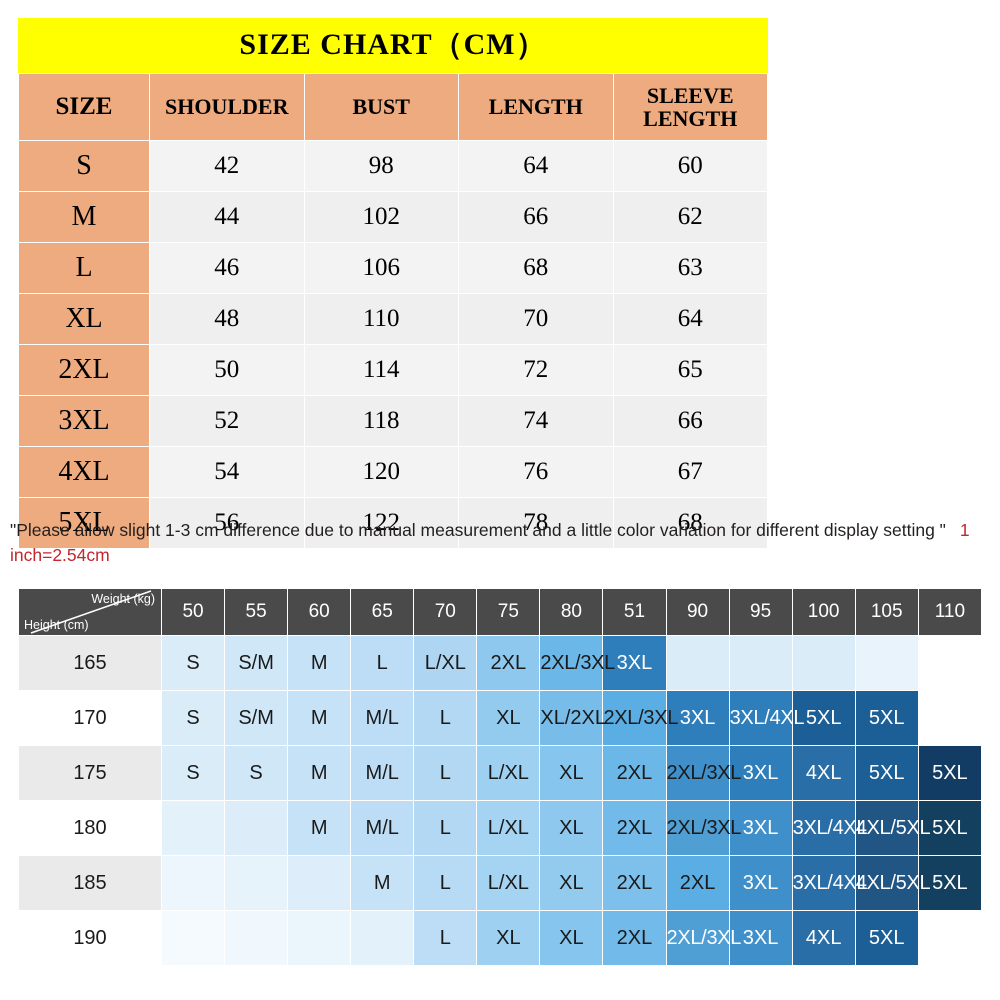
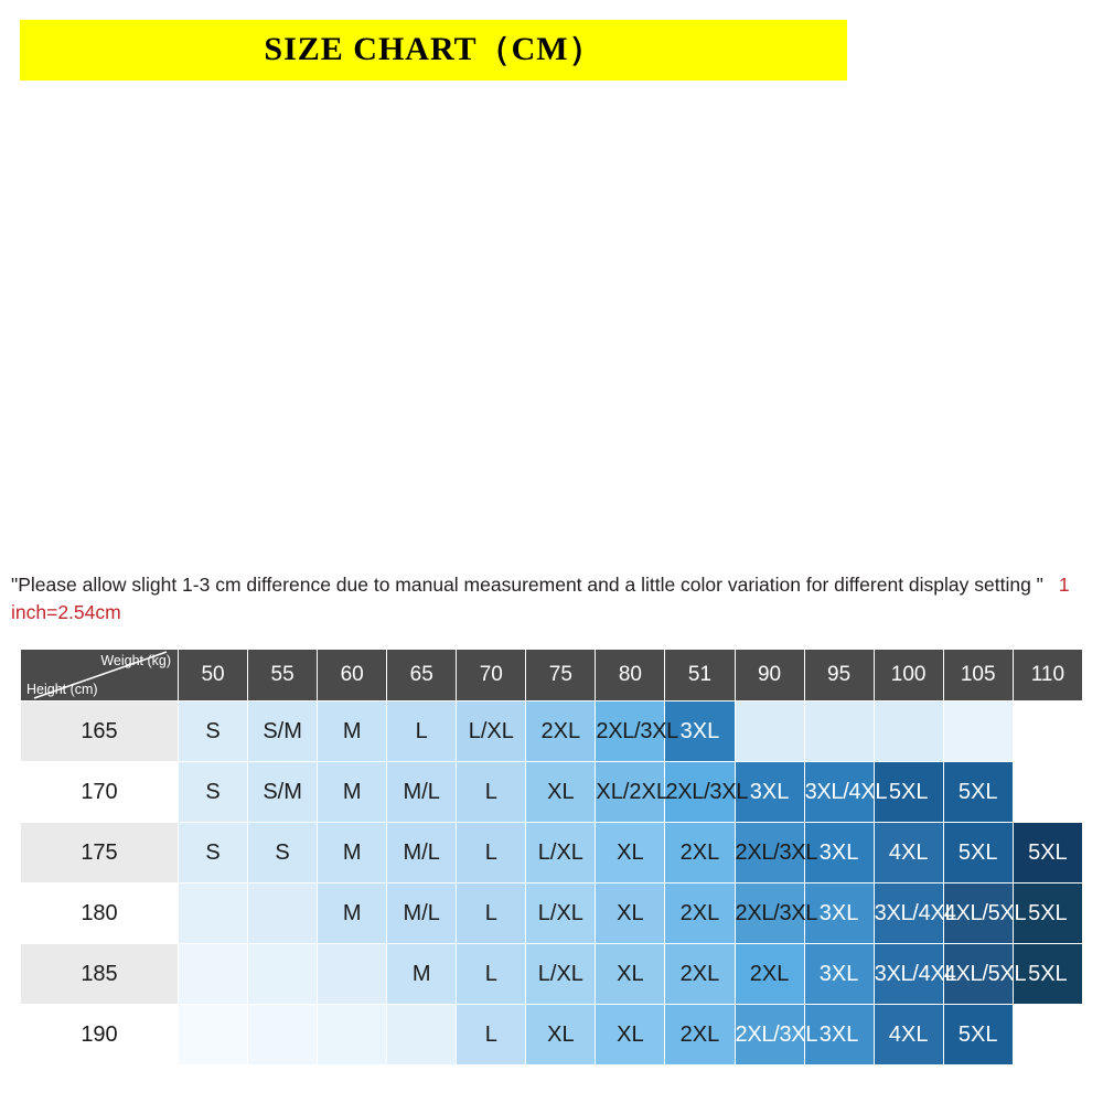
  SIZE CHART（CM）
- SIZE	SHOULDER	BUST	LENGTH	SLEEVE LENGTH
- S	42	98	64	60
- M	44	102	66	62
- L	46	106	68	63
- XL	48	110	70	64
- 2XL	50	114	72	65
- 3XL	52	118	74	66
- 4XL	54	120	76	67
- 5XL	56	122	78	68
  "Please allow slight 1-3 cm difference due to manual measurement and a little color variation for different display setting " 1 inch=2.54cm
  Weight (kg) Height (cm)	50	55	60	65	70	75	80	51	90	95	100	105	110
  165	S	S/M	M	L	L/XL	2XL	2XL/3XL	3XL
  170	S	S/M	M	M/L	L	XL	XL/2XL	2XL/3XL	3XL	3XL/4XL	5XL	5XL
  175	S	S	M	M/L	L	L/XL	XL	2XL	2XL/3XL	3XL	4XL	5XL	5XL
  180			M	M/L	L	L/XL	XL	2XL	2XL/3XL	3XL	3XL/4X	4XL/5XL	5XL
  185				M	L	L/XL	XL	2XL	2XL	3XL	3XL/4X	4XL/5XL	5XL
  190					L	XL	XL	2XL	2XL/3XL	3XL	4XL	5XL
